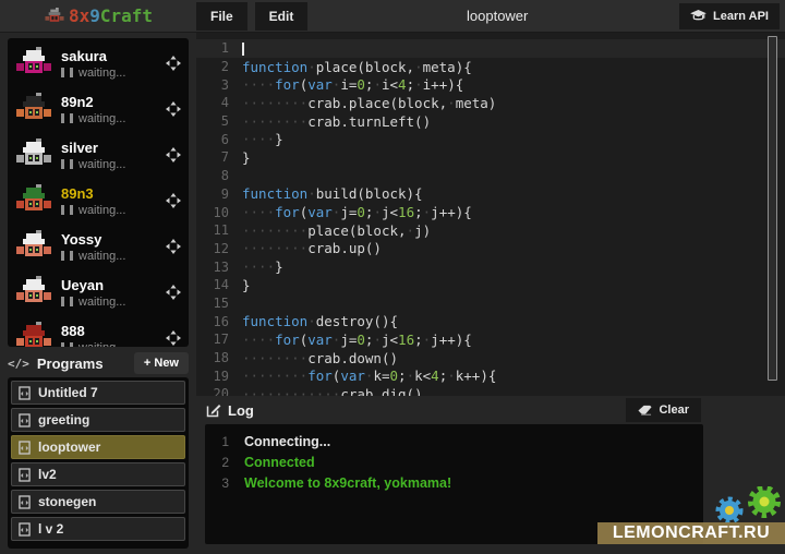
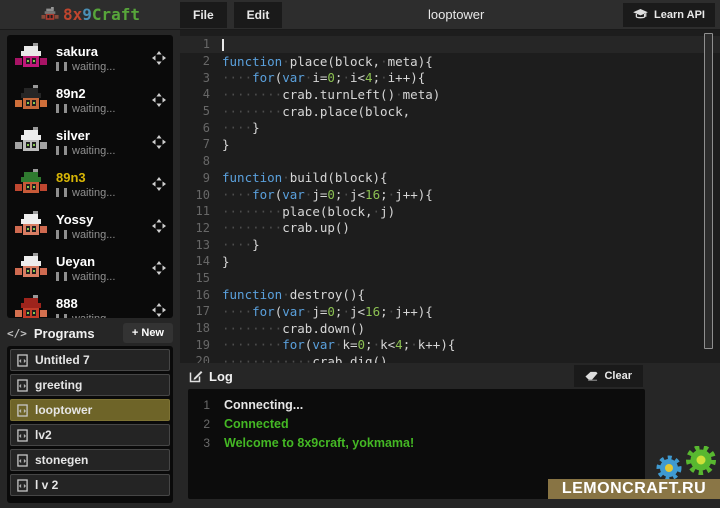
  8x9Craft
  File
  Edit
  looptower
  Learn API
  sakura
  waiting...
  89n2
  waiting...
  silver
  waiting...
  89n3
  waiting...
  Yossy
  waiting...
  Ueyan
  waiting...
  888
  </>
  Programs
  + New
  Untitled 7
  greeting
  looptower
  lv2
  stonegen
  l v 2
  1
  2
  function·place(block,·meta){
  3
  ····for(var·i=0;·i<4;·i++){
  4
- ········crab.place(block,·meta)
+ ········crab.turnLeft()·meta)
  5
- ········crab.turnLeft()
+ ········crab.place(block,
  6
  ····}
  7
  }
  8
  9
  function·build(block){
  10
  ····for(var·j=0;·j<16;·j++){
  11
  ········place(block,·j)
  12
  ········crab.up()
  13
  ····}
  14
  }
  15
  16
  function·destroy(){
  17
  ····for(var·j=0;·j<16;·j++){
  18
  ········crab.down()
  19
  ········for(var·k=0;·k<4;·k++){
  20
  ············crab.dig()
  Log
  Clear
  1
  Connecting...
  2
  Connected
  3
  Welcome to 8x9craft, yokmama!
  LEMONCRAFT.RU
